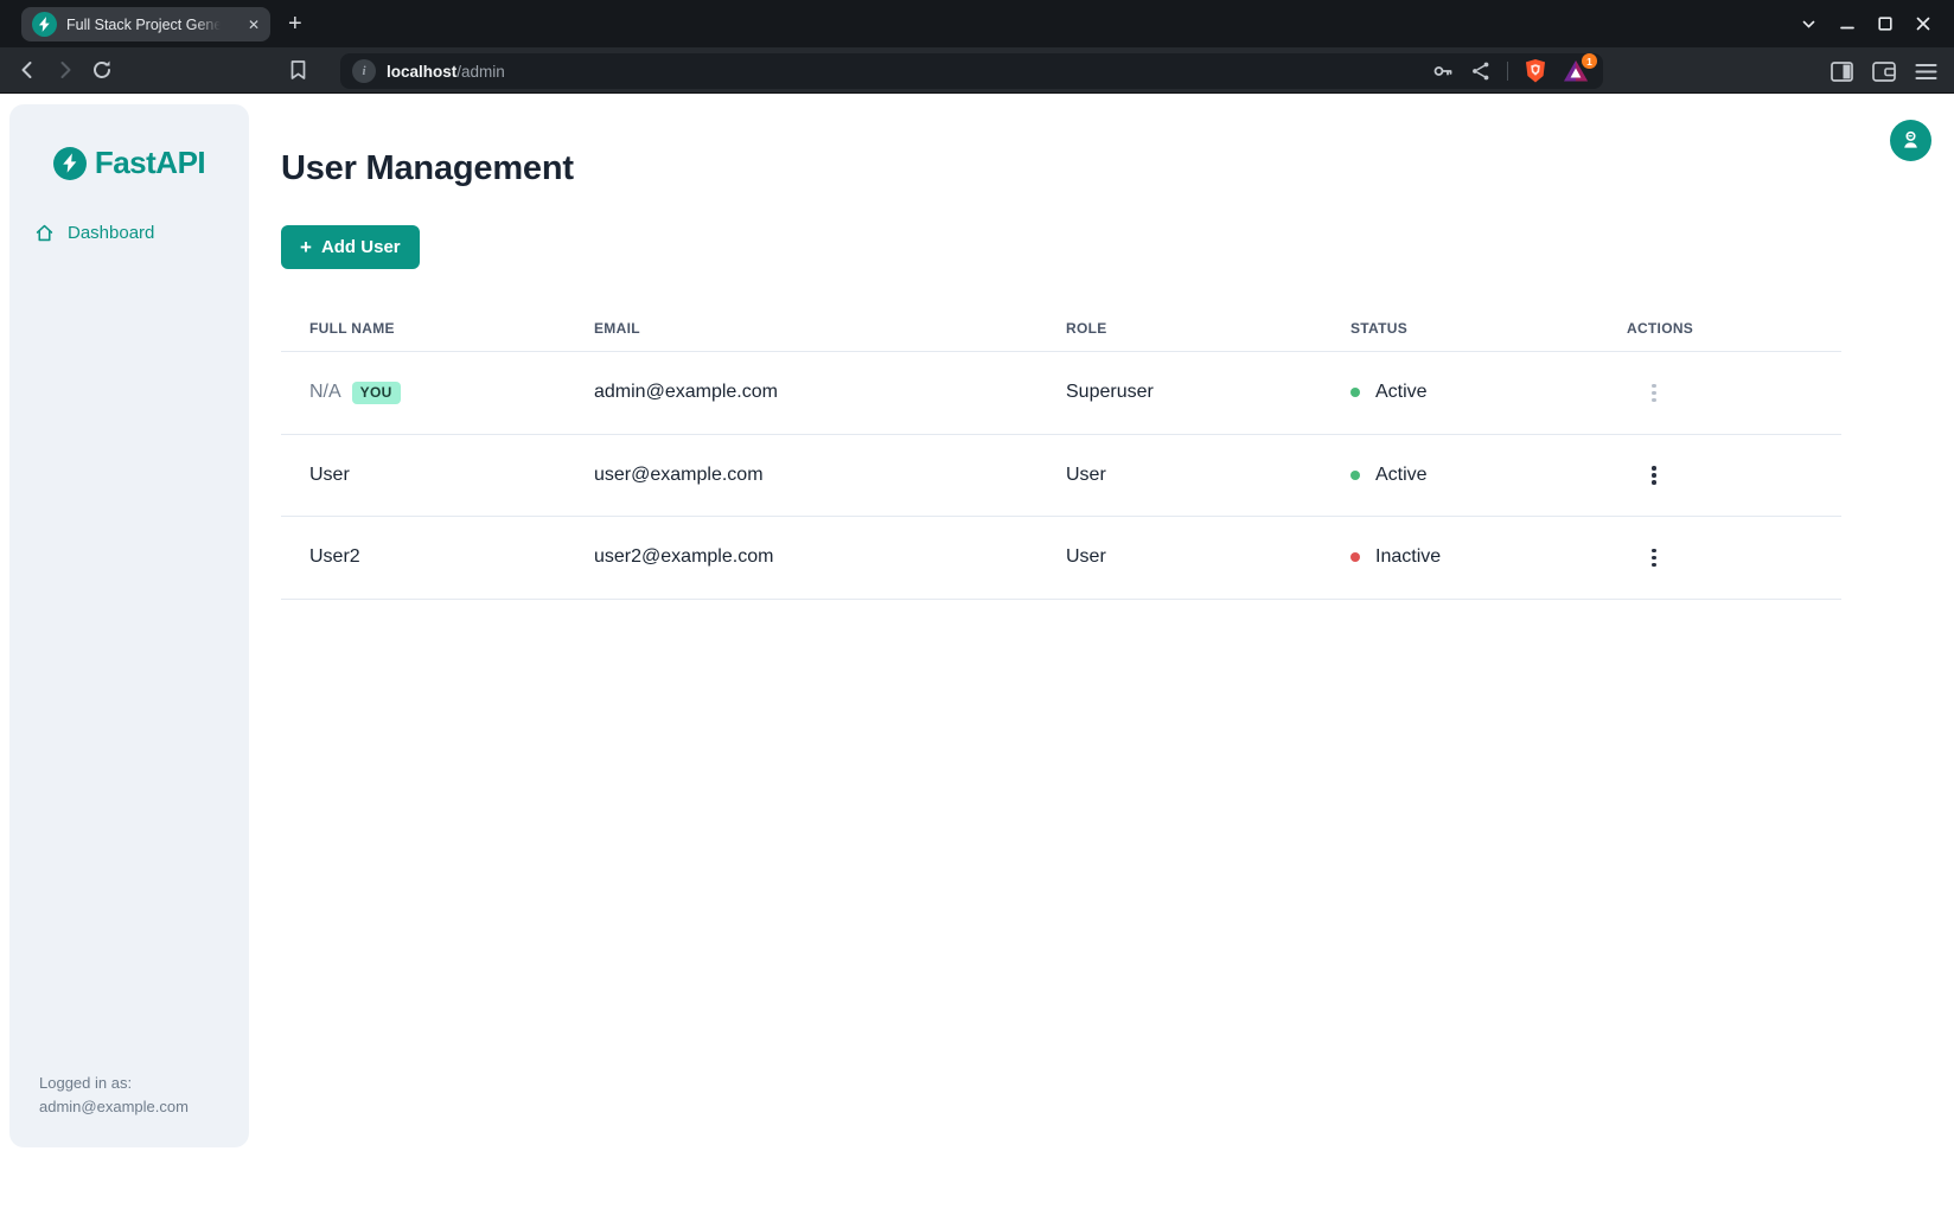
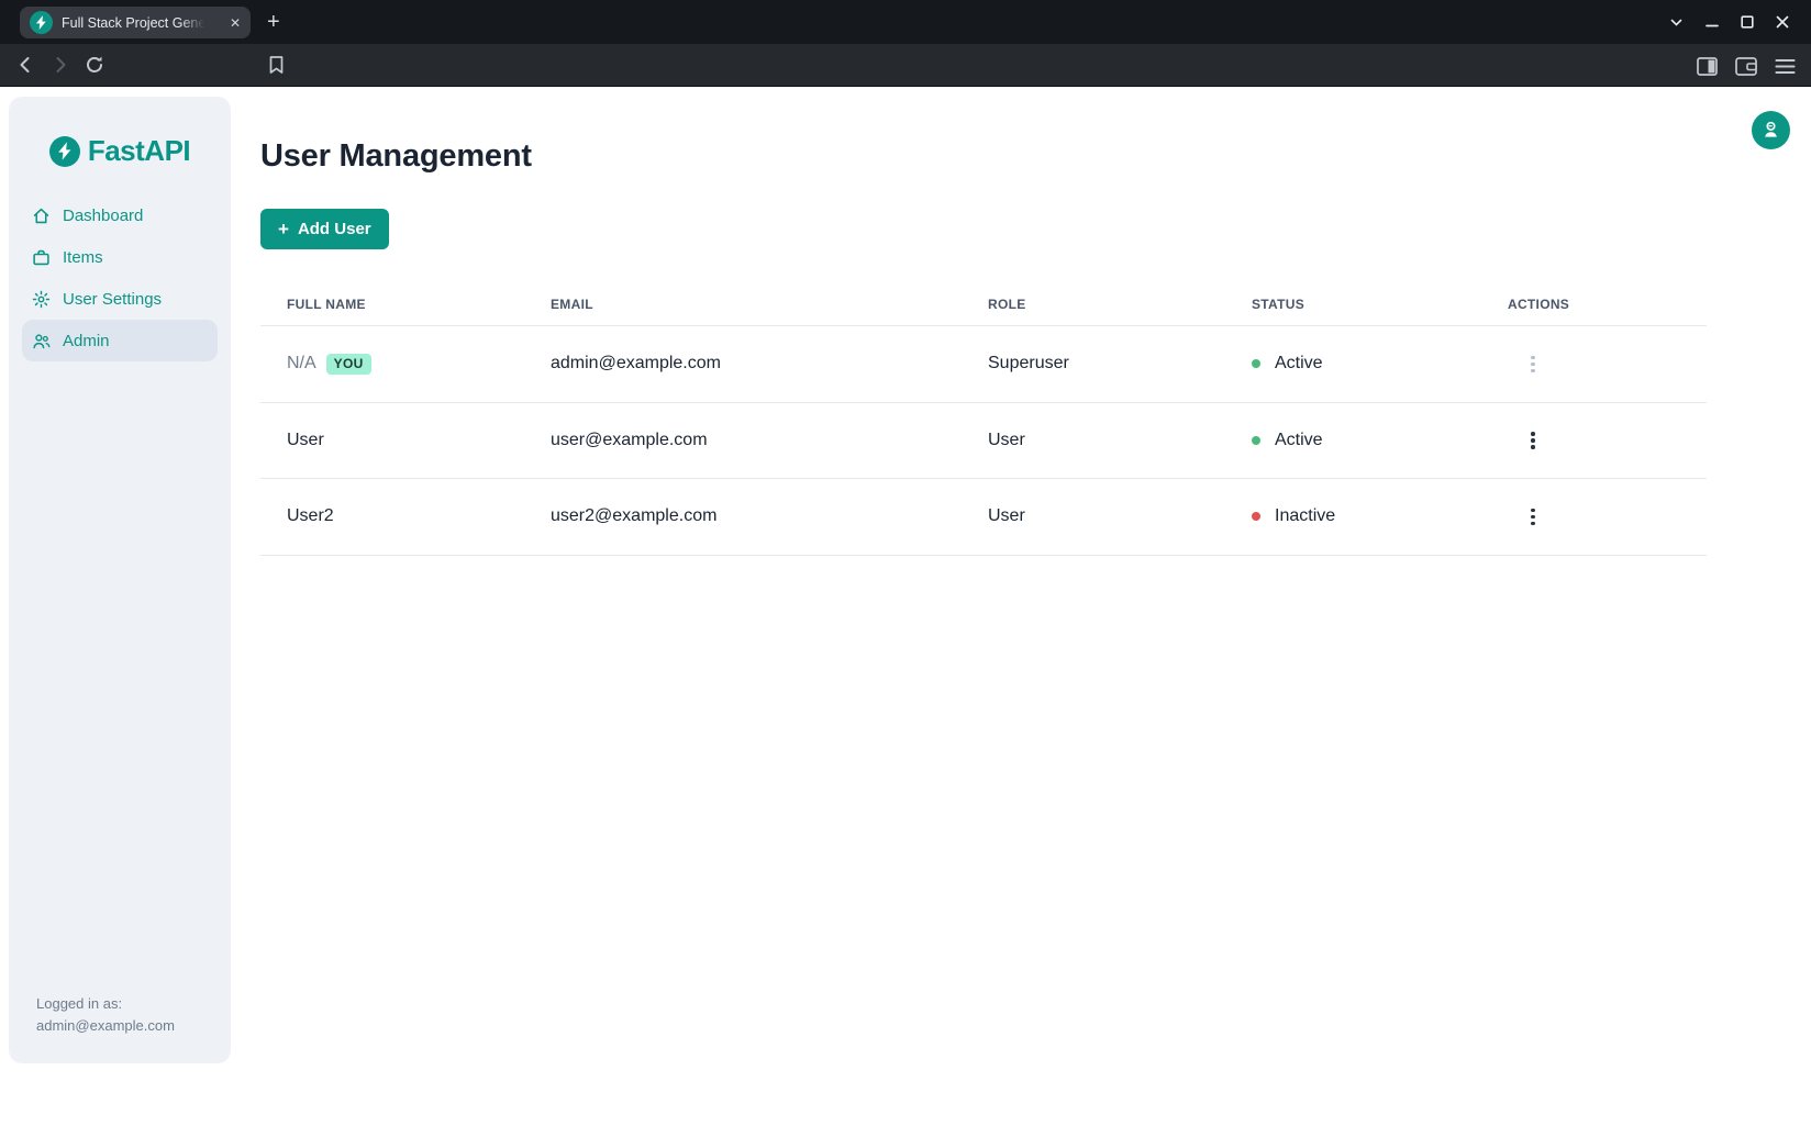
  Full Stack Project Gene
  ✕
  +
- i
- localhost/admin
- 1
  FastAPI
  Dashboard
+ Items
+ User Settings
+ Admin
  Logged in as:
  admin@example.com
  User Management
  +
  Add User
  FULL NAME
  EMAIL
  ROLE
  STATUS
  ACTIONS
  N/A
  YOU
  admin@example.com
  Superuser
  Active
  User
  user@example.com
  User
  Active
  User2
  user2@example.com
  User
  Inactive
